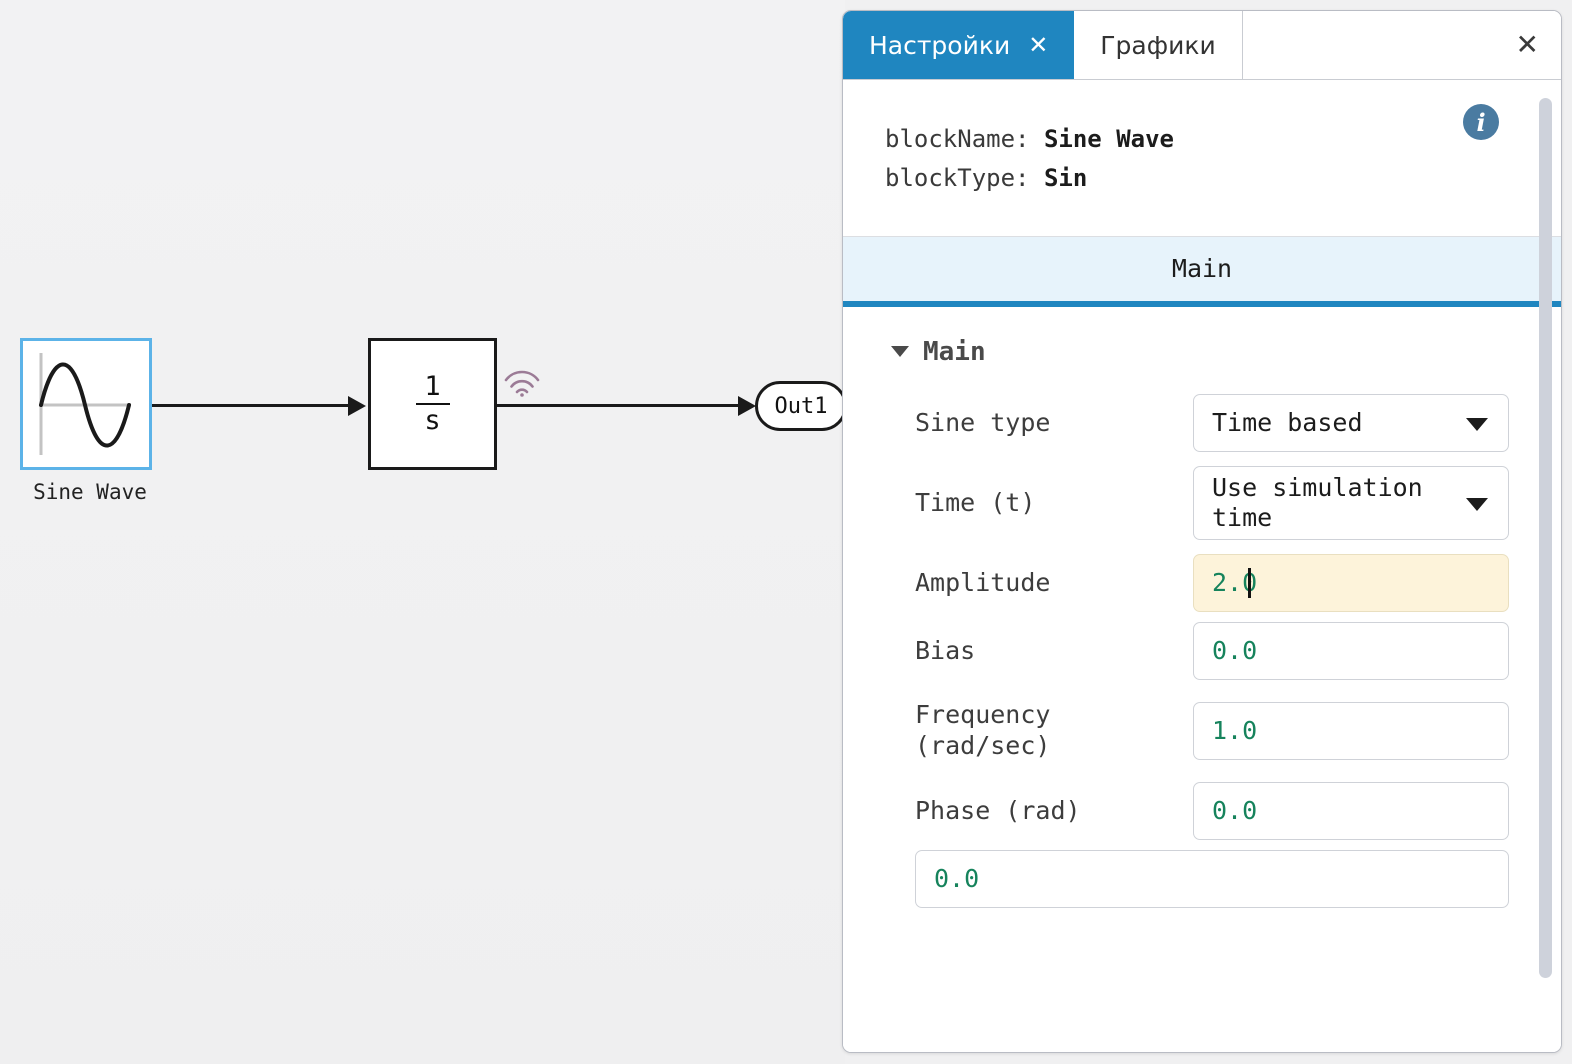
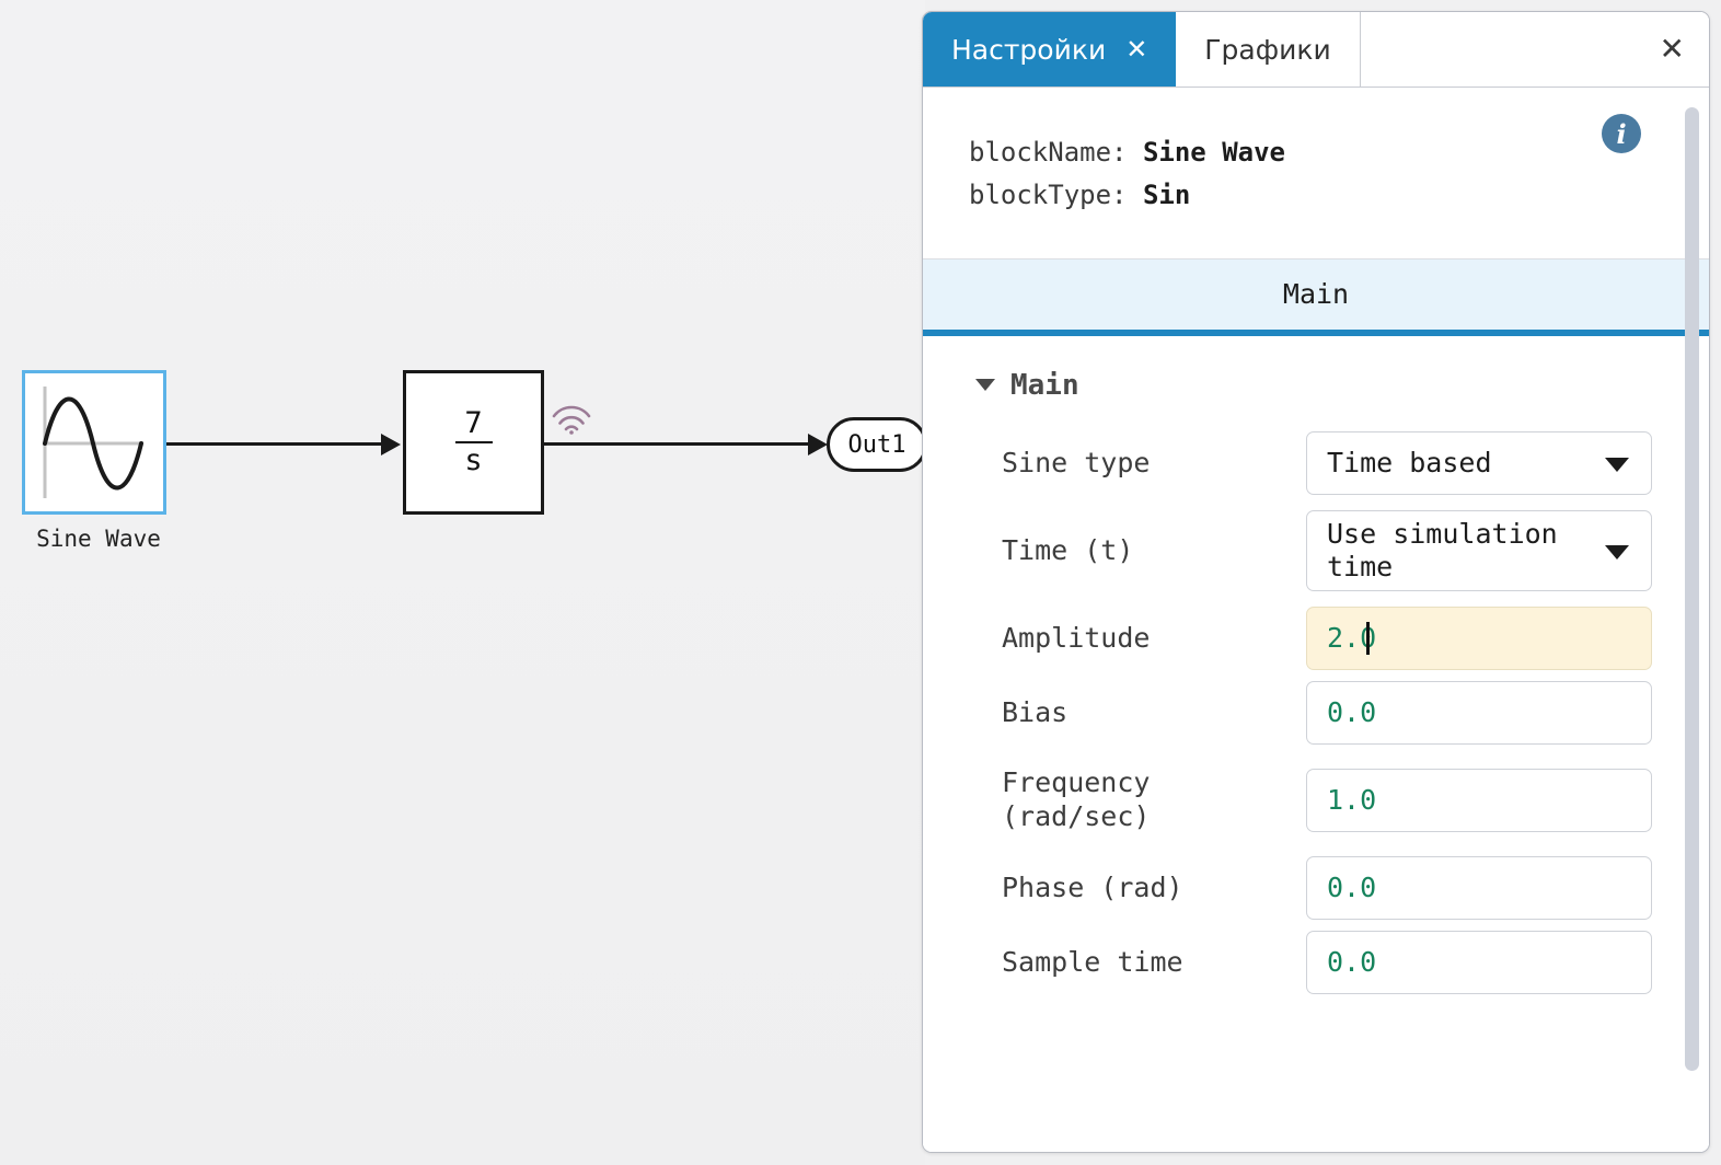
  Sine Wave
- 1
+ 7
  s
  Out1
  Настройки
  ✕
  Графики
  ✕
  blockName: Sine Wave
  blockType: Sin
  i
  Main
  Main
  Sine type
  Time based
  Time (t)
  Use simulation time
  Amplitude
  Bias
  0.0
  Frequency (rad/sec)
  1.0
  Phase (rad)
  0.0
+ Sample time
  0.0
